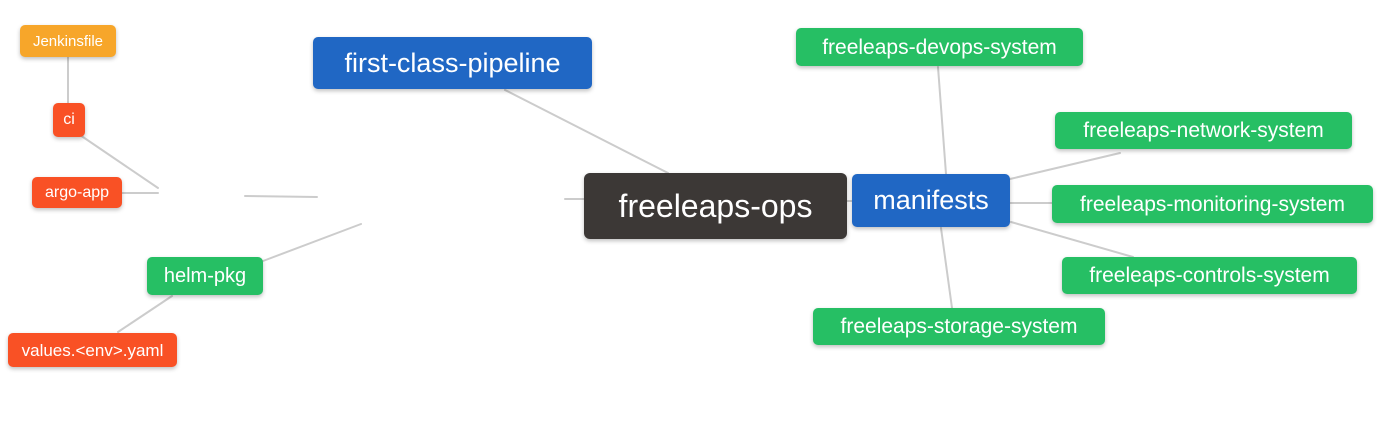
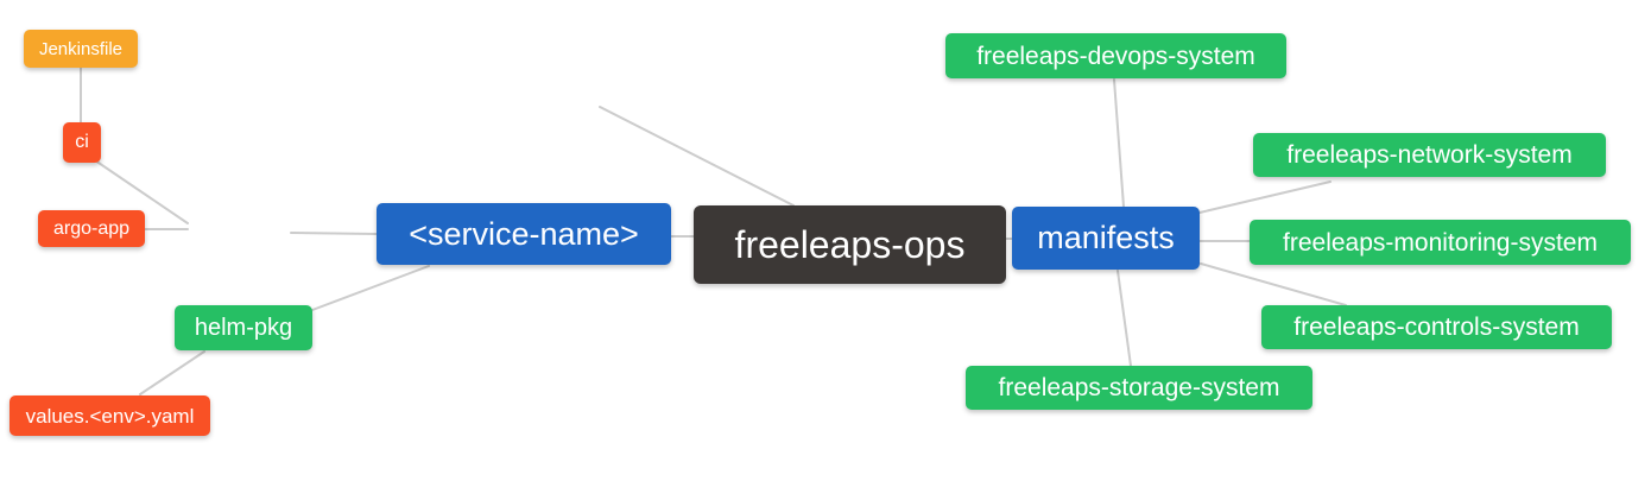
  Jenkinsfile
  ci
  argo-app
+ <service-name>
  helm-pkg
  values.<env>.yaml
- first-class-pipeline
  freeleaps-ops
  manifests
  freeleaps-devops-system
  freeleaps-network-system
  freeleaps-monitoring-system
  freeleaps-controls-system
  freeleaps-storage-system
